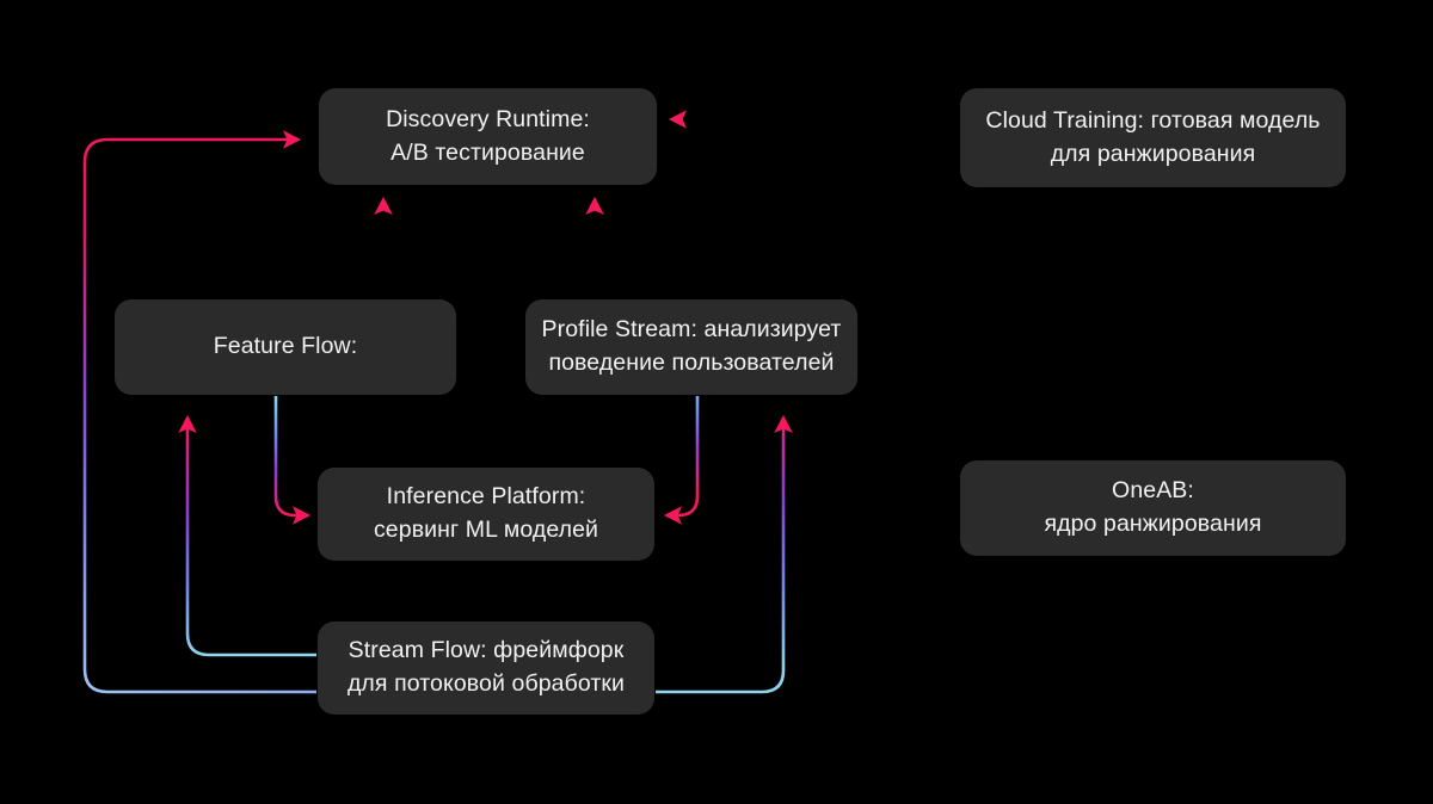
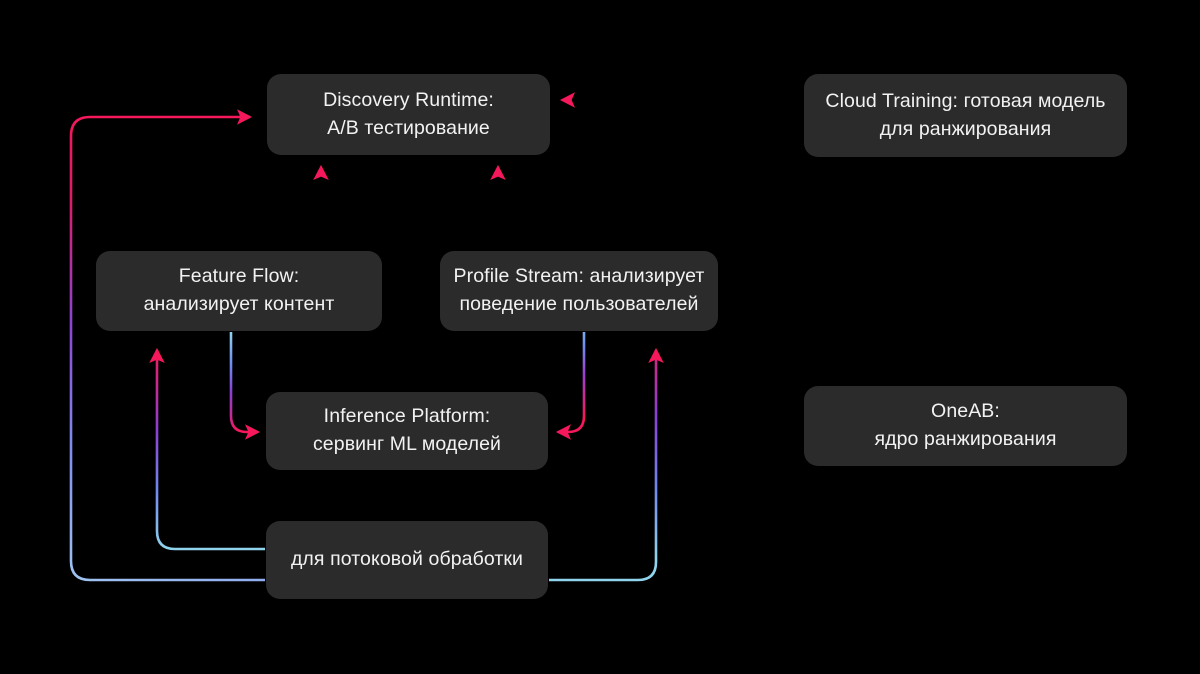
  Discovery Runtime:
  A/B тестирование
  Cloud Training: готовая модель
  для ранжирования
  Feature Flow:
+ анализирует контент
  Profile Stream: анализирует
  поведение пользователей
  Inference Platform:
  сервинг ML моделей
  OneAB:
  ядро ранжирования
- Stream Flow: фреймфорк
  для потоковой обработки
